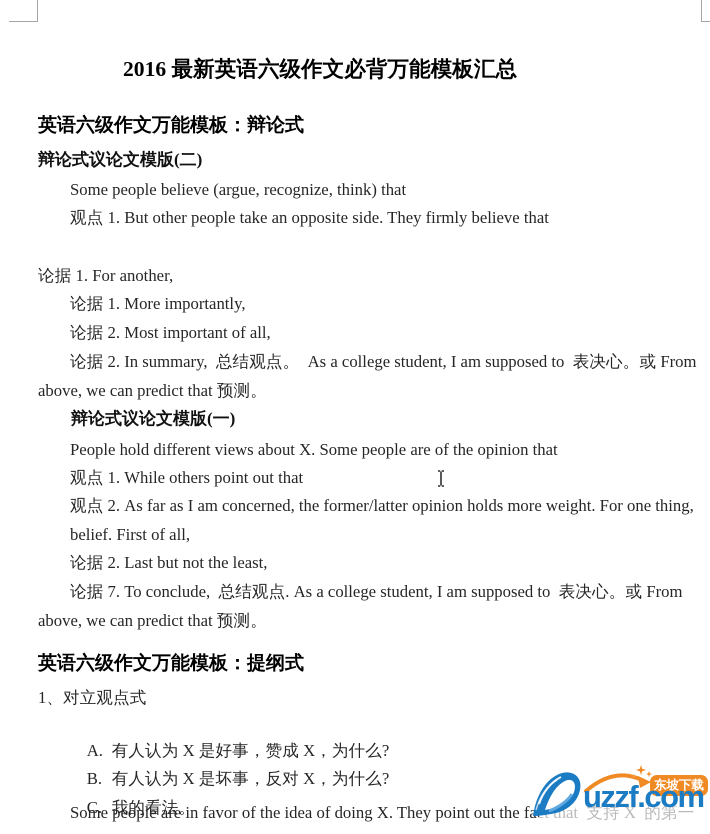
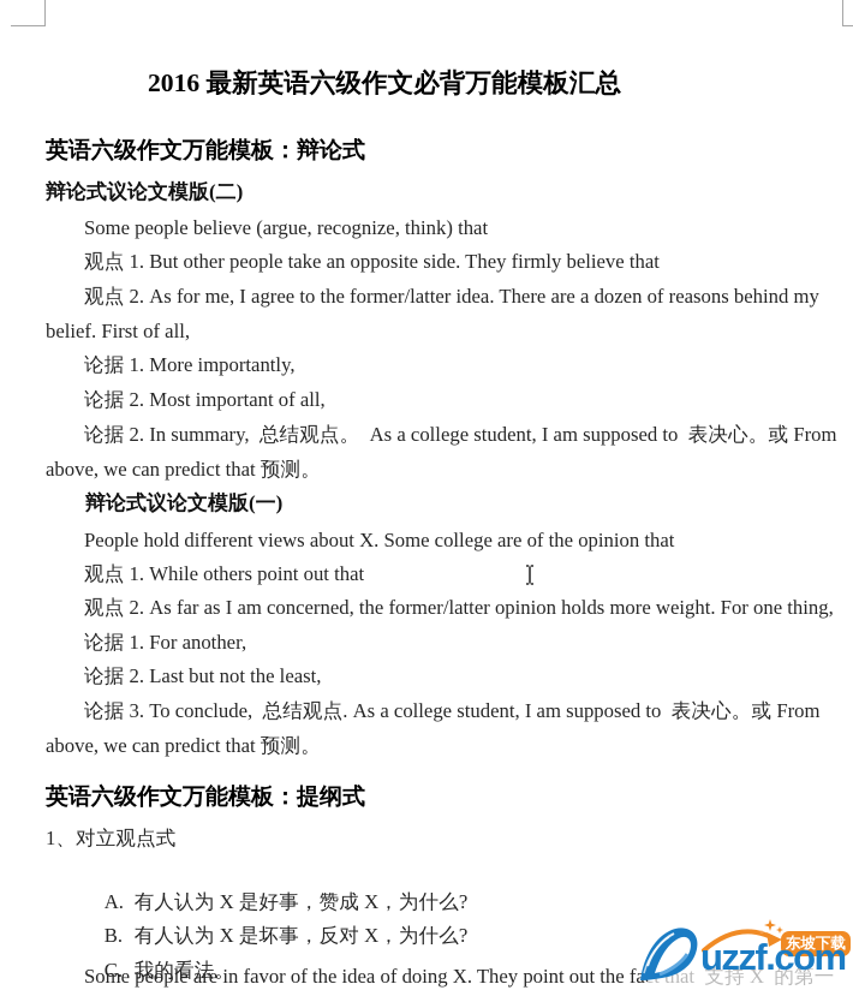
  2016 最新英语六级作文必背万能模板汇总
  英语六级作文万能模板：辩论式
  辩论式议论文模版(二)
  Some people believe (argue, recognize, think) that
  观点 1. But other people take an opposite side. They firmly believe that
+ 观点 2. As for me, I agree to the former/latter idea. There are a dozen of reasons behind my
- 论据 1. For another,
+ belief. First of all,
  论据 1. More importantly,
  论据 2. Most important of all,
  论据 2. In summary, 总结观点。 As a college student, I am supposed to 表决心。或 From
  above, we can predict that 预测。
  辩论式议论文模版(一)
- People hold different views about X. Some people are of the opinion that
+ People hold different views about X. Some college are of the opinion that
  观点 1. While others point out that
  观点 2. As far as I am concerned, the former/latter opinion holds more weight. For one thing,
- belief. First of all,
+ 论据 1. For another,
  论据 2. Last but not the least,
- 论据 7. To conclude, 总结观点. As a college student, I am supposed to 表决心。或 From
+ 论据 3. To conclude, 总结观点. As a college student, I am supposed to 表决心。或 From
  above, we can predict that 预测。
  英语六级作文万能模板：提纲式
  1、对立观点式
  A. 有人认为 X 是好事，赞成 X，为什么?
  B. 有人认为 X 是坏事，反对 X，为什么?
  C. 我的看法。
  Some people are in favor of the idea of doing X. They point out the fahat 支持 X 的第一
  uzzf.com
  东坡下载
